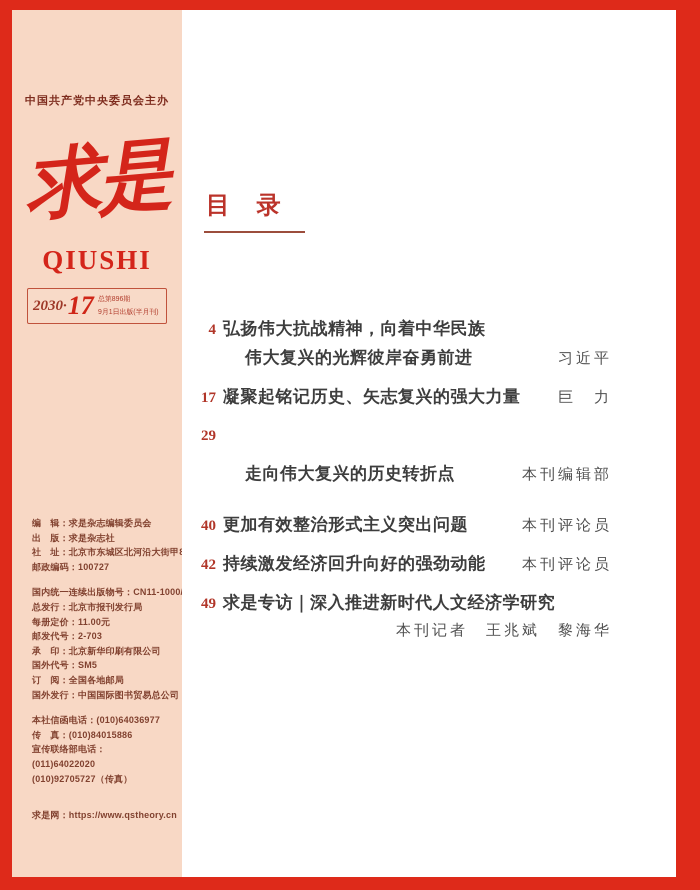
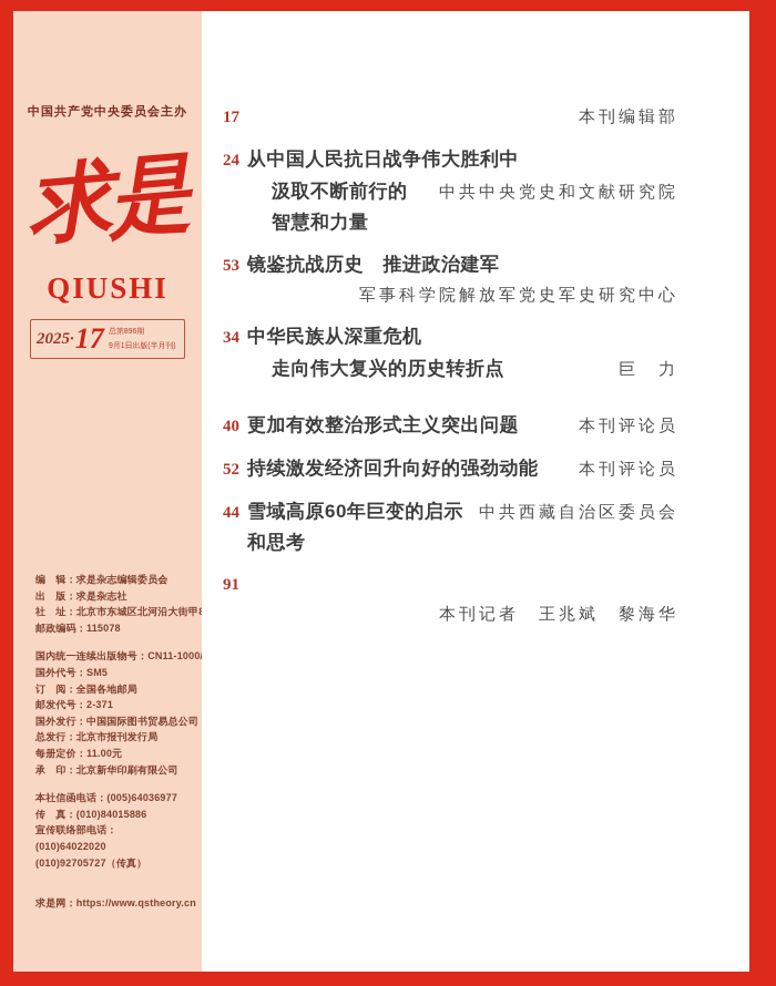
  中国共产党中央委员会主办
  QIUSHI
- 2030·
+ 2025·
  17
  总第896期
  9月1日出版(半月刊)
  编 辑：求是杂志编辑委员会
  出 版：求是杂志社
  社 址：北京市东城区北河沿大街甲
- 邮政编码：100727
+ 邮政编码：115078
  国内统一连续出版物号：CN11-1000
- 总发行：北京市报刊发行局
+ 国外代号：SM5
- 每册定价：11.00元
+ 订 阅：全国各地邮局
- 邮发代号：2-703
+ 邮发代号：2-371
- 承 印：北京新华印刷有限公司
+ 国外发行：中国国际图书贸易总公司
- 国外代号：SM5
+ 总发行：北京市报刊发行局
- 订 阅：全国各地邮局
+ 每册定价：11.00元
- 国外发行：中国国际图书贸易总公司
+ 承 印：北京新华印刷有限公司
- 本社信函电话：(010)64036977
+ 本社信函电话：(005)64036977
  传 真：(010)84015886
  宣传联络部电话：
- (011)64022020
+ (010)64022020
  (010)92705727（传真）
  求是网：https://www.qstheory.cn
- 目 录
- 4
- 弘扬伟大抗战精神，向着中华民族
- 伟大复兴的光辉彼岸奋勇前进
- 习近平
  17
- 凝聚起铭记历史、矢志复兴的强大力量
- 巨 力
+ 本刊编辑部
+ 24
+ 从中国人民抗日战争伟大胜利中
+ 汲取不断前行的智慧和力量
+ 中共中央党史和文献研究院
- 29
+ 53
+ 镜鉴抗战历史 推进政治建军
+ 军事科学院解放军党史军史研究中心
+ 34
+ 中华民族从深重危机
  走向伟大复兴的历史转折点
- 本刊编辑部
+ 巨 力
  40
  更加有效整治形式主义突出问题
  本刊评论员
- 42
+ 52
  持续激发经济回升向好的强劲动能
  本刊评论员
+ 44
+ 雪域高原60年巨变的启示和思考
+ 中共西藏自治区委员会
- 49
+ 91
- 求是专访｜深入推进新时代人文经济学研究
  本刊记者 王兆斌 黎海华
